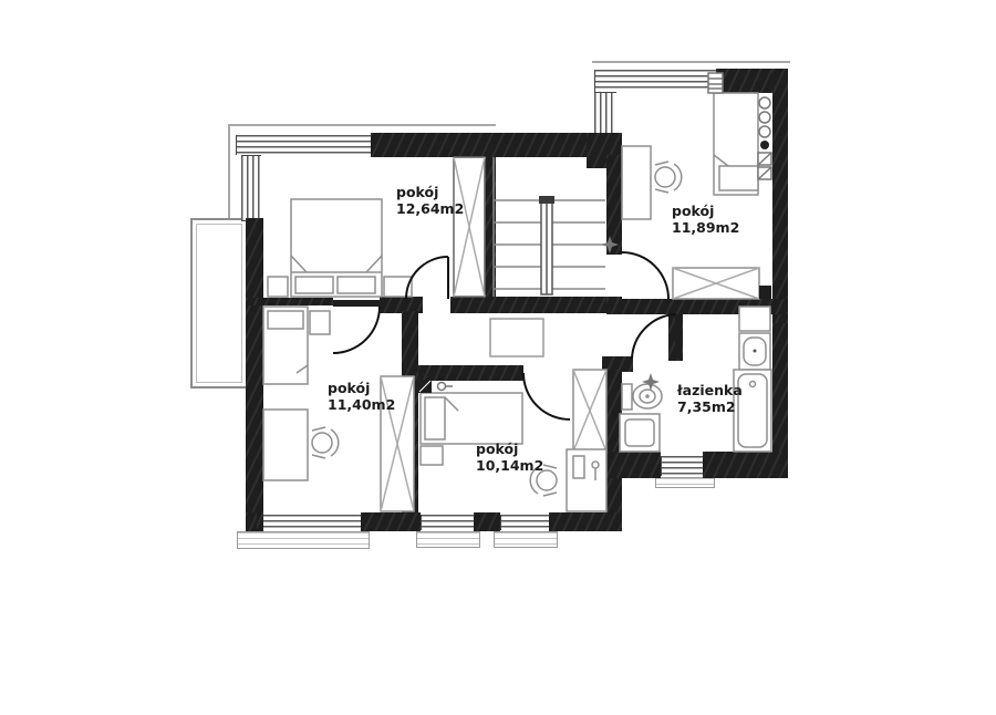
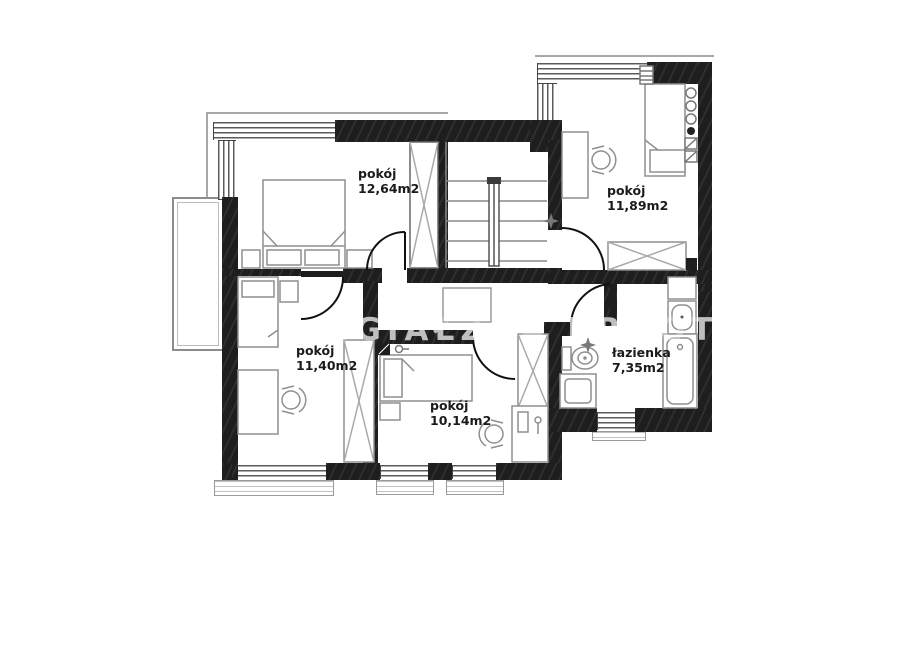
+ IGIAŁZOA BROOT
  pokój
  12,64m2
  pokój
  11,89m2
  pokój
  11,40m2
  pokój
  10,14m2
  łazienka
  7,35m2
